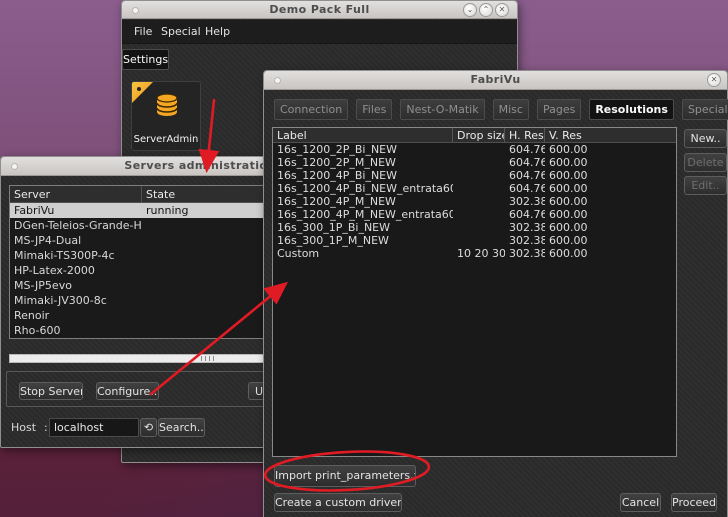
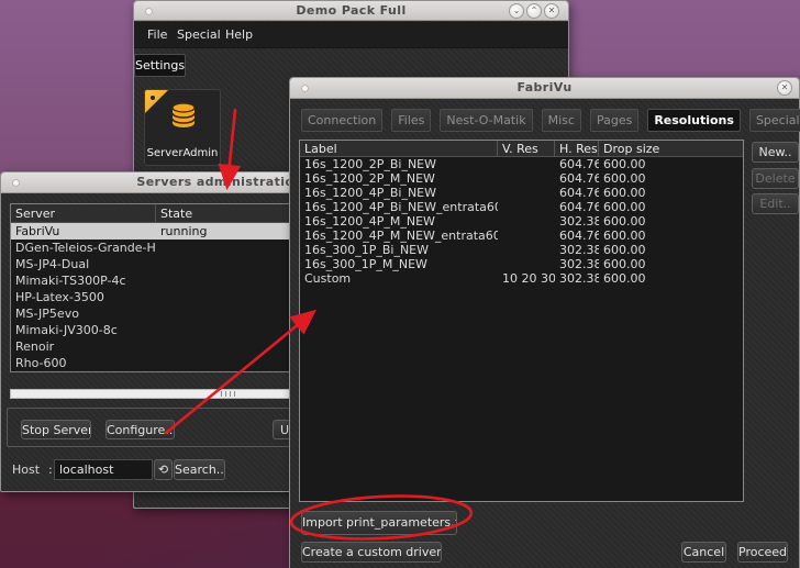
  Demo Pack Full
  ⌄
  ⌃
  ✕
  File
  Special
  Help
  Settings
  ServerAdmin
  Servers administrati
  Server
  State
  FabriVu
  running
  DGen-Teleios-Grande-H
  MS-JP4-Dual
  Mimaki-TS300P-4c
- HP-Latex-2000
+ HP-Latex-3500
  MS-JP5evo
  Mimaki-JV300-8c
  Renoir
  Rho-600
  Stop Server
  Configure
  Host
  :
  localhost
  ⟲
  Search..
  FabriVu
  ✕
  Connection
  Files
  Nest-O-Matik
  Misc
  Pages
  Resolutions
  Label
- Drop size
+ V. Res
  H. Res
- V. Res
+ Drop size
  16s_1200_2P_Bi_NEW
  604.76
  600.00
  16s_1200_2P_M_NEW
  604.76
  600.00
  16s_1200_4P_Bi_NEW
  604.76
  600.00
  16s_1200_4P_Bi_NEW_entrata6
  604.76
  600.00
  16s_1200_4P_M_NEW
  302.38
  600.00
  16s_1200_4P_M_NEW_entrata60
  604.76
  600.00
  16s_300_1P_Bi_NEW
  302.38
  600.00
  16s_300_1P_M_NEW
  302.38
  600.00
  Custom
  10 20 30
  302.38
  600.00
  New..
  Delete
  Edit..
  Import print_parameters.
  Create a custom driver
  Cancel
  Proceed
